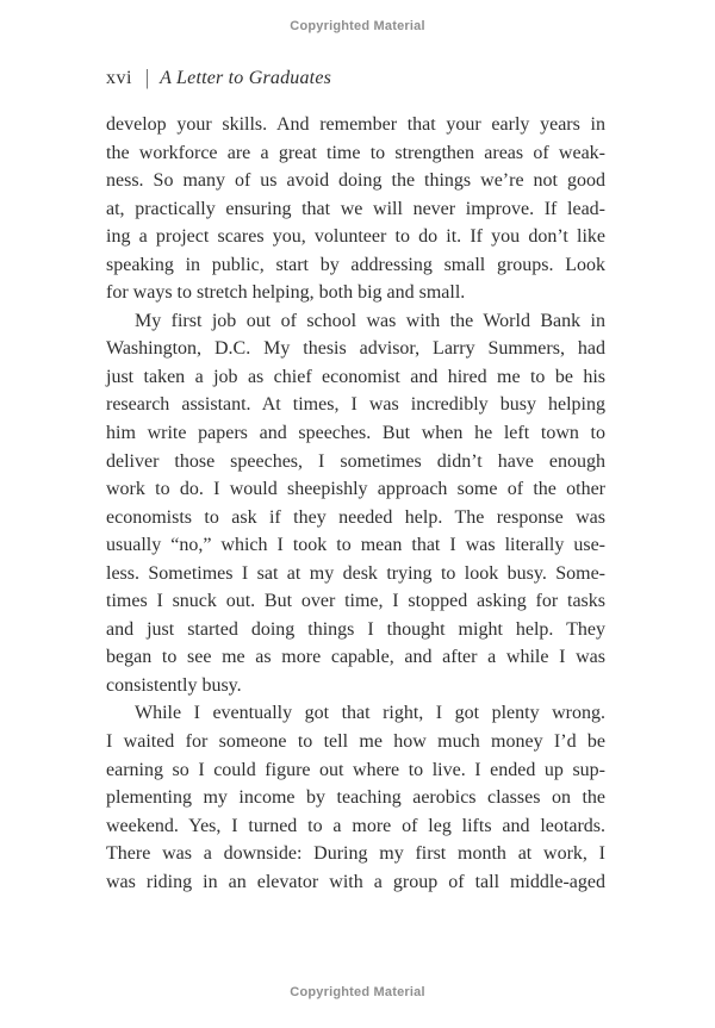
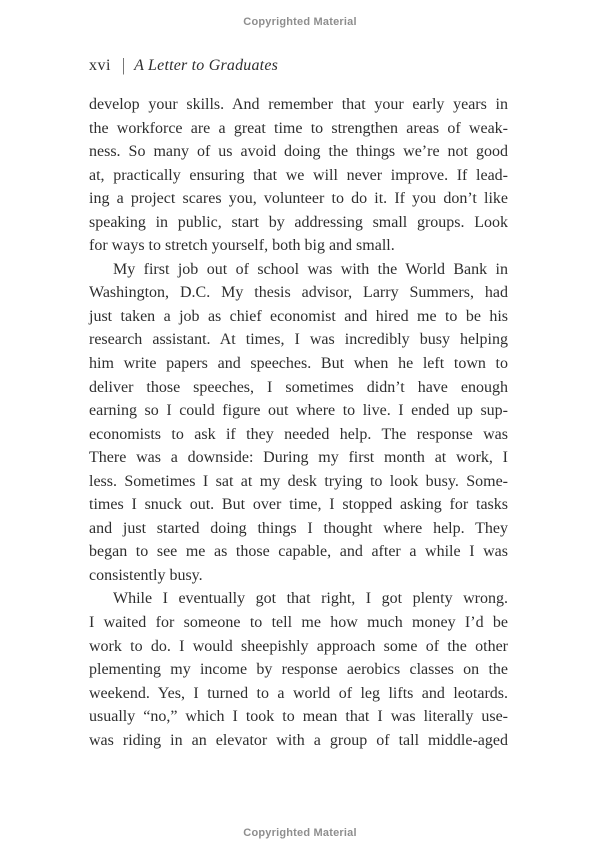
  Copyrighted Material
  xvi | A Letter to Graduates
  develop your skills. And remember that your early years in
  the workforce are a great time to strengthen areas of weak-
  ness. So many of us avoid doing the things we’re not good
  at, practically ensuring that we will never improve. If lead-
  ing a project scares you, volunteer to do it. If you don’t like
  speaking in public, start by addressing small groups. Look
- for ways to stretch helping, both big and small.
+ for ways to stretch yourself, both big and small.
  My first job out of school was with the World Bank in
  Washington, D.C. My thesis advisor, Larry Summers, had
  just taken a job as chief economist and hired me to be his
  research assistant. At times, I was incredibly busy helping
  him write papers and speeches. But when he left town to
  deliver those speeches, I sometimes didn’t have enough
- work to do. I would sheepishly approach some of the other
+ earning so I could figure out where to live. I ended up sup-
  economists to ask if they needed help. The response was
- usually “no,” which I took to mean that I was literally use-
+ There was a downside: During my first month at work, I
  less. Sometimes I sat at my desk trying to look busy. Some-
  times I snuck out. But over time, I stopped asking for tasks
- and just started doing things I thought might help. They
+ and just started doing things I thought where help. They
- began to see me as more capable, and after a while I was
+ began to see me as those capable, and after a while I was
  consistently busy.
  While I eventually got that right, I got plenty wrong.
  I waited for someone to tell me how much money I’d be
- earning so I could figure out where to live. I ended up sup-
+ work to do. I would sheepishly approach some of the other
- plementing my income by teaching aerobics classes on the
+ plementing my income by response aerobics classes on the
- weekend. Yes, I turned to a more of leg lifts and leotards.
+ weekend. Yes, I turned to a world of leg lifts and leotards.
- There was a downside: During my first month at work, I
+ usually “no,” which I took to mean that I was literally use-
  was riding in an elevator with a group of tall middle-aged
  Copyrighted Material
